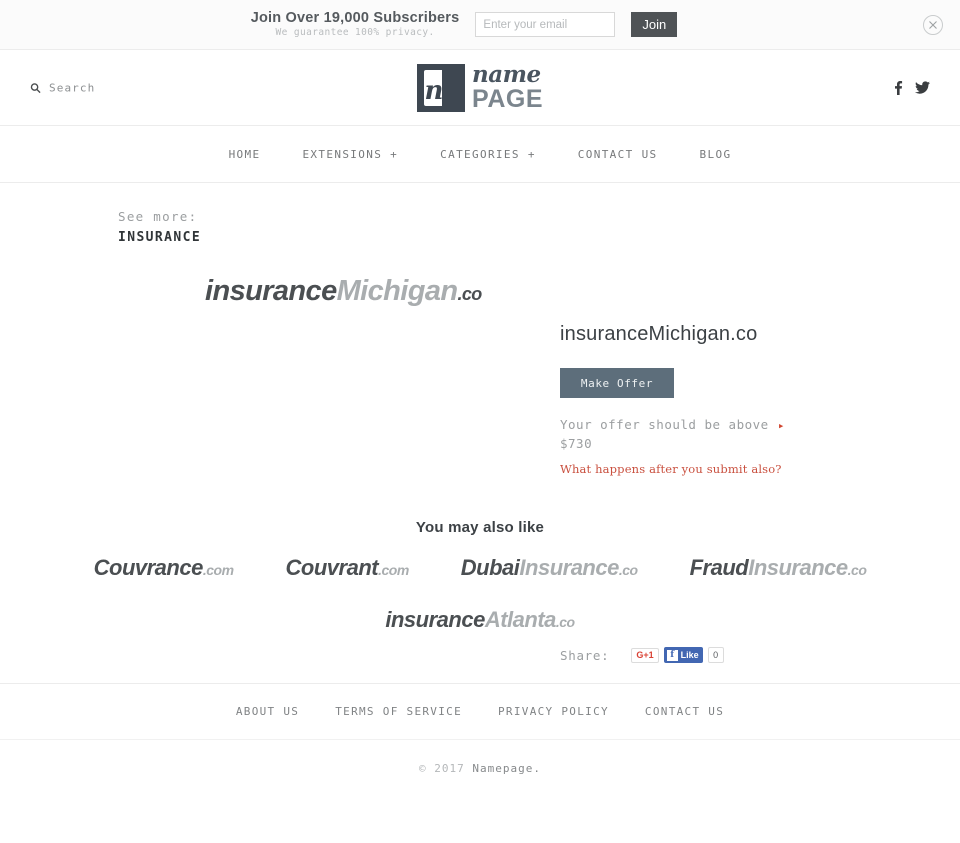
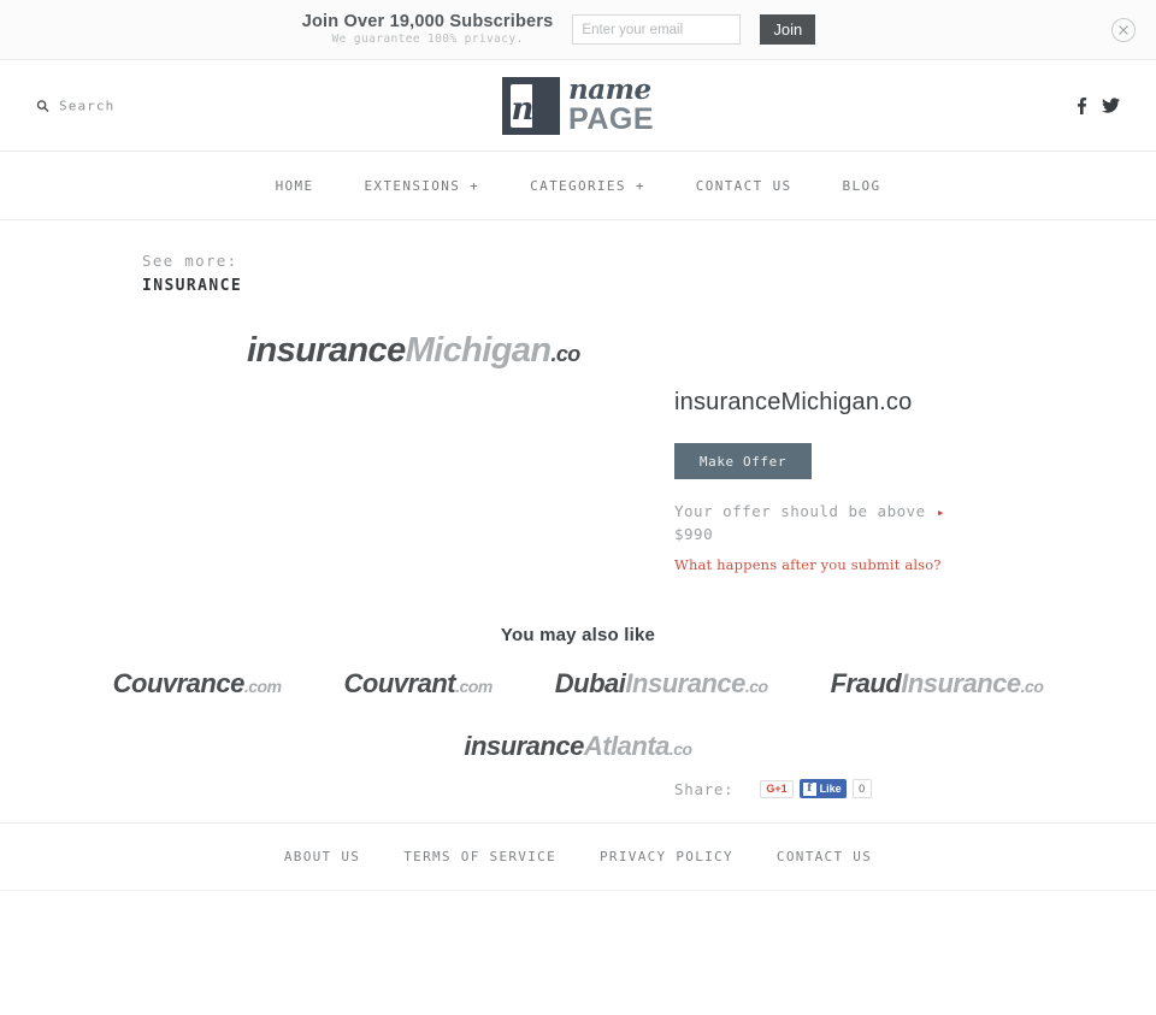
  Join Over 19,000 Subscribers
  We guarantee 100% privacy.
  Enter your email
  Join
  Search
  n
  name
  PAGE
  HOME
  EXTENSIONS +
  CATEGORIES +
  CONTACT US
  BLOG
  See more:
  INSURANCE
  insuranceMichigan.co
  insuranceMichigan.co
  Make Offer
  Your offer should be above
  ▸
- $730
+ $990
  What happens after you submit also?
  Share:
  G+1
  f
  Like
  0
  You may also like
  Couvrance.com
  Couvrant.com
  DubaiInsurance.co
  FraudInsurance.co
  insuranceAtlanta.co
  ABOUT US
  TERMS OF SERVICE
  PRIVACY POLICY
  CONTACT US
- © 2017 Namepage.
